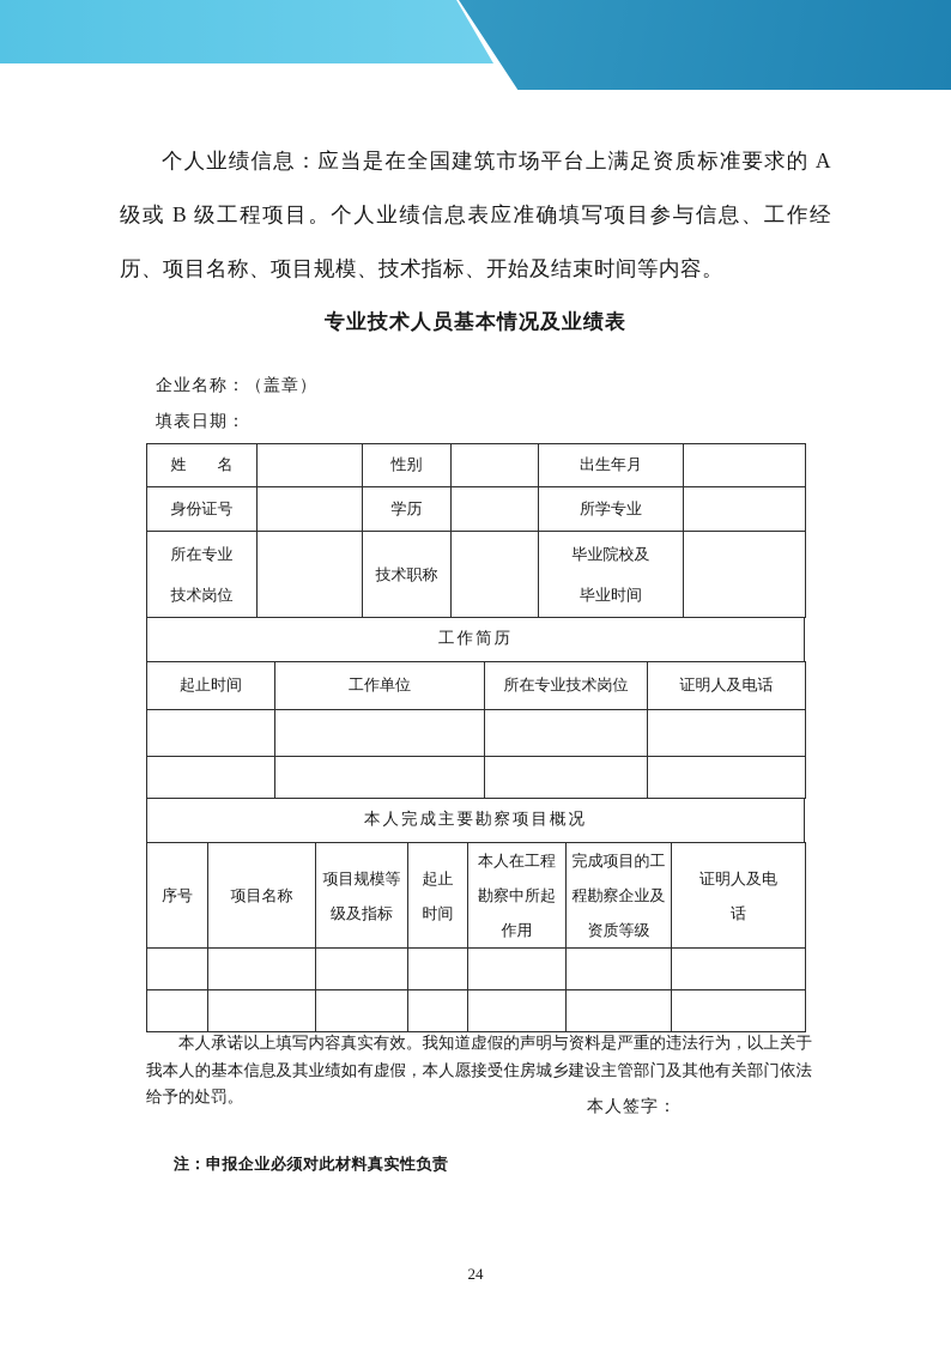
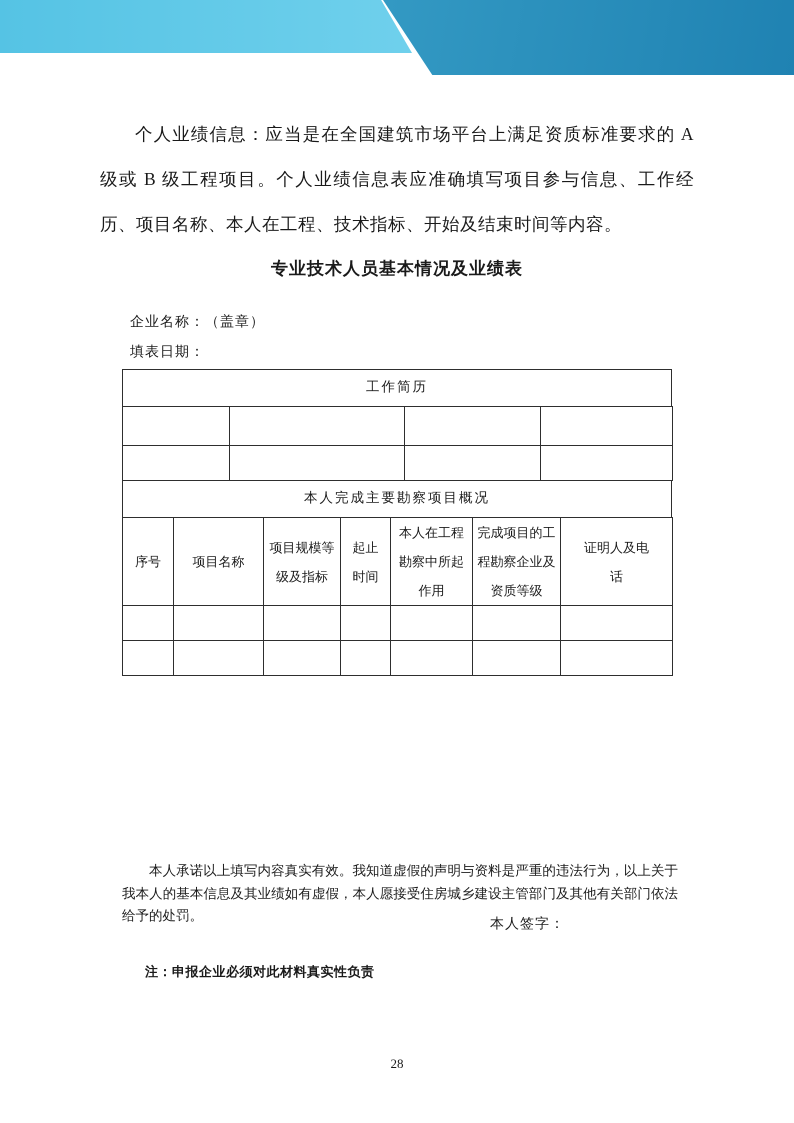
- 个人业绩信息：应当是在全国建筑市场平台上满足资质标准要求的 A 级或 B 级工程项目。个人业绩信息表应准确填写项目参与信息、工作经历、项目名称、项目规模、技术指标、开始及结束时间等内容。
+ 个人业绩信息：应当是在全国建筑市场平台上满足资质标准要求的 A 级或 B 级工程项目。个人业绩信息表应准确填写项目参与信息、工作经历、项目名称、本人在工程、技术指标、开始及结束时间等内容。
  专业技术人员基本情况及业绩表
  企业名称：（盖章）
  填表日期：
- 姓 名		性别		出生年月
- 身份证号		学历		所学专业
- 所在专业 技术岗位		技术职称		毕业院校及 毕业时间
  工作简历
- 起止时间	工作单位	所在专业技术岗位	证明人及电话
  本人完成主要勘察项目概况
  序号	项目名称	项目规模等 级及指标	起止 时间	本人在工程 勘察中所起 作用	完成项目的工 程勘察企业及 资质等级	证明人及电 话
  本人承诺以上填写内容真实有效。我知道虚假的声明与资料是严重的违法行为，以上关于我本人的基本信息及其业绩如有虚假，本人愿接受住房城乡建设主管部门及其他有关部门依法给予的处罚。
  本人签字：
  注：申报企业必须对此材料真实性负责
- 24
+ 28
